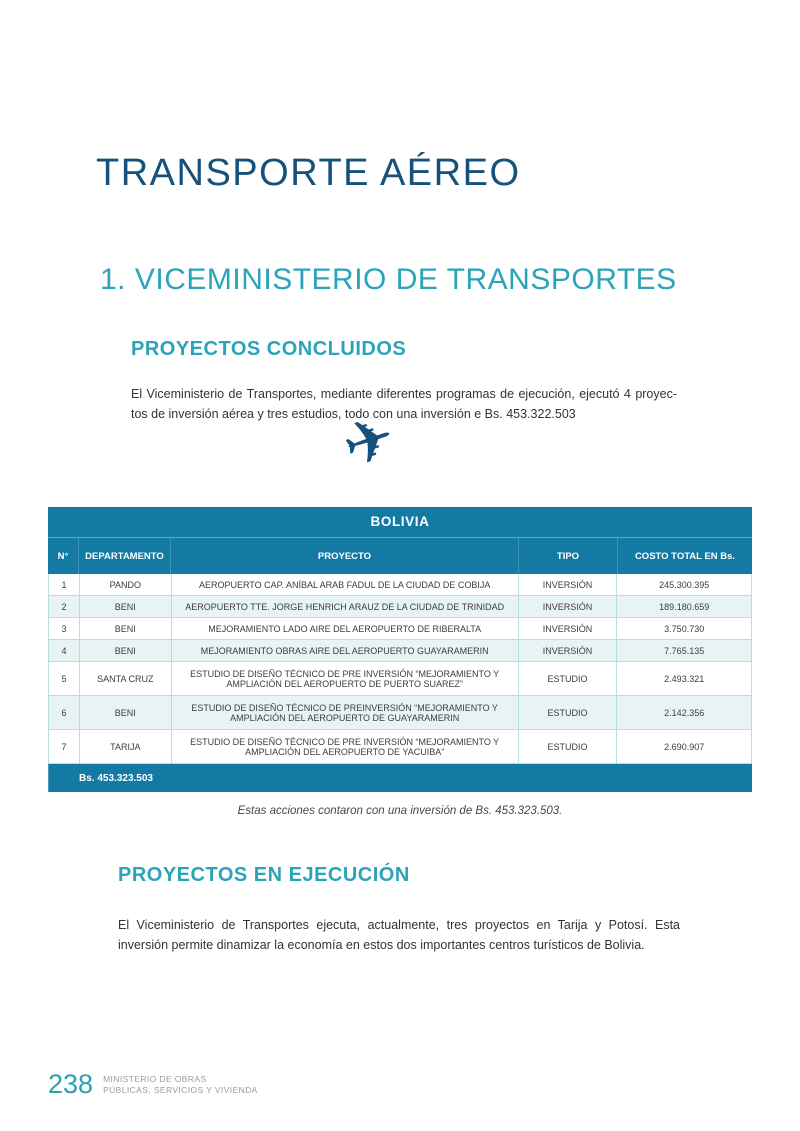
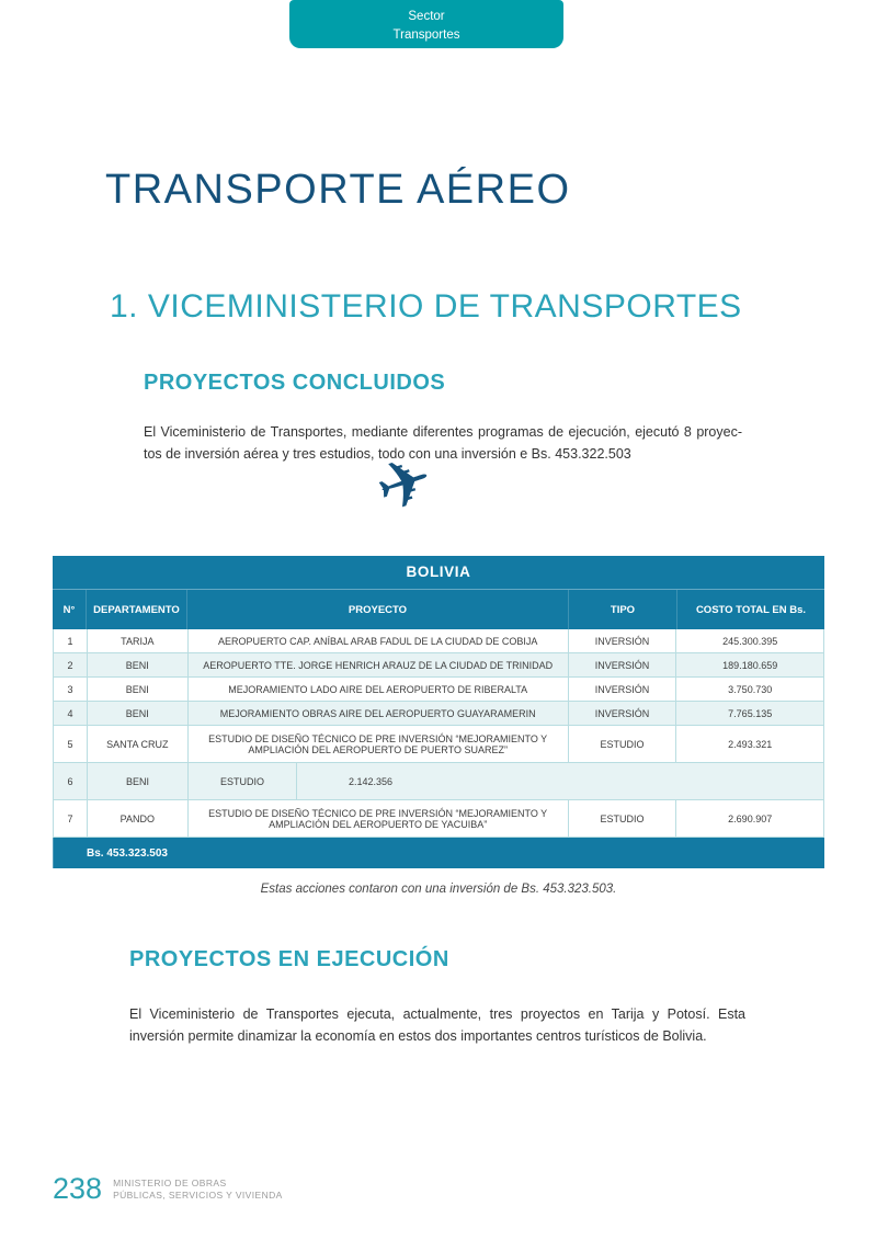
+ Sector
+ Transportes
  TRANSPORTE AÉREO
  1. VICEMINISTERIO DE TRANSPORTES
  PROYECTOS CONCLUIDOS
- El Viceministerio de Transportes, mediante diferentes programas de ejecución, ejecutó 4 proyec-
+ El Viceministerio de Transportes, mediante diferentes programas de ejecución, ejecutó 8 proyec-
  tos de inversión aérea y tres estudios, todo con una inversión e Bs. 453.322.503
  BOLIVIA
  N°
  DEPARTAMENTO
  PROYECTO
  TIPO
  COSTO TOTAL EN Bs.
  1
- PANDO
+ TARIJA
  AEROPUERTO CAP. ANÍBAL ARAB FADUL DE LA CIUDAD DE COBIJA
  INVERSIÓN
  245.300.395
  2
  BENI
  AEROPUERTO TTE. JORGE HENRICH ARAUZ DE LA CIUDAD DE TRINIDAD
  INVERSIÓN
  189.180.659
  3
  BENI
  MEJORAMIENTO LADO AIRE DEL AEROPUERTO DE RIBERALTA
  INVERSIÓN
  3.750.730
  4
  BENI
  MEJORAMIENTO OBRAS AIRE DEL AEROPUERTO GUAYARAMERIN
  INVERSIÓN
  7.765.135
  5
  SANTA CRUZ
  ESTUDIO DE DISEÑO TÉCNICO DE PRE INVERSIÓN “MEJORAMIENTO Y AMPLIACIÓN DEL AEROPUERTO DE PUERTO SUAREZ”
  ESTUDIO
  2.493.321
  6
  BENI
- ESTUDIO DE DISEÑO TÉCNICO DE PREINVERSIÓN “MEJORAMIENTO Y AMPLIACIÓN DEL AEROPUERTO DE GUAYARAMERIN
  ESTUDIO
  2.142.356
  7
- TARIJA
+ PANDO
  ESTUDIO DE DISEÑO TÉCNICO DE PRE INVERSIÓN “MEJORAMIENTO Y AMPLIACIÓN DEL AEROPUERTO DE YACUIBA”
  ESTUDIO
  2.690.907
  Bs. 453.323.503
  Estas acciones contaron con una inversión de Bs. 453.323.503.
  PROYECTOS EN EJECUCIÓN
  El Viceministerio de Transportes ejecuta, actualmente, tres proyectos en Tarija y Potosí. Esta
  inversión permite dinamizar la economía en estos dos importantes centros turísticos de Bolivia.
  238
  MINISTERIO DE OBRAS
  PÚBLICAS, SERVICIOS Y VIVIENDA
